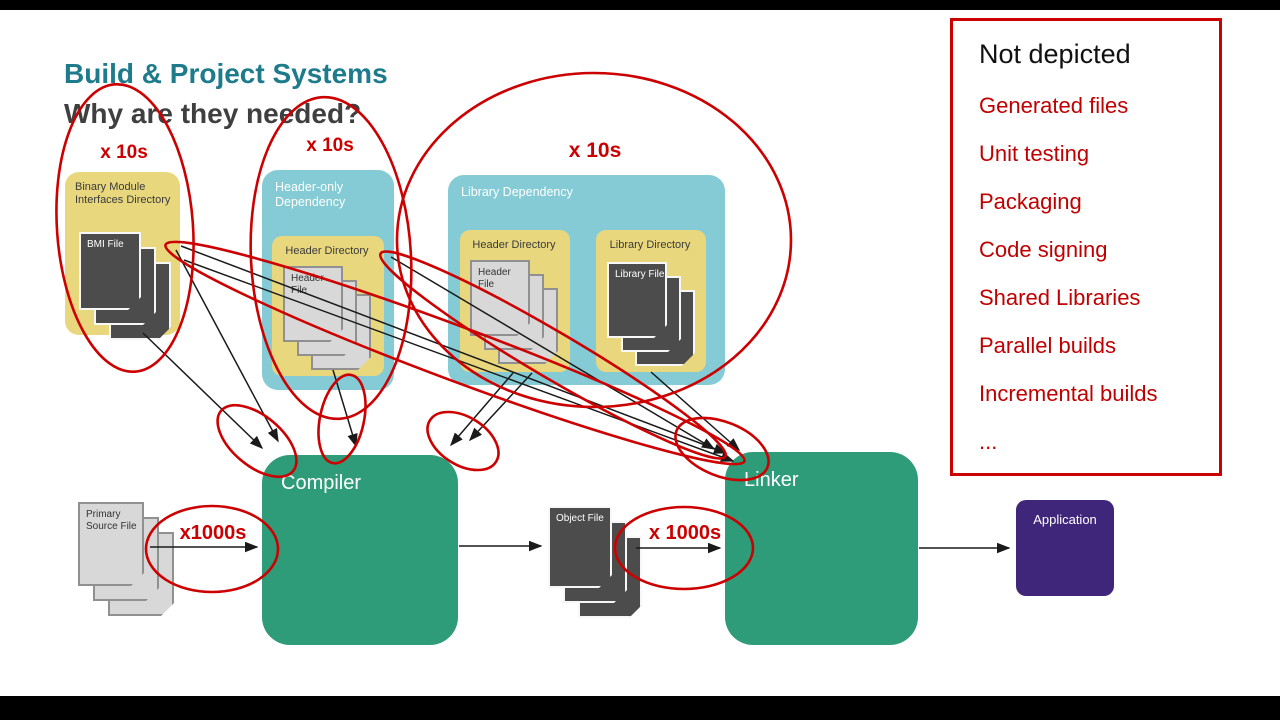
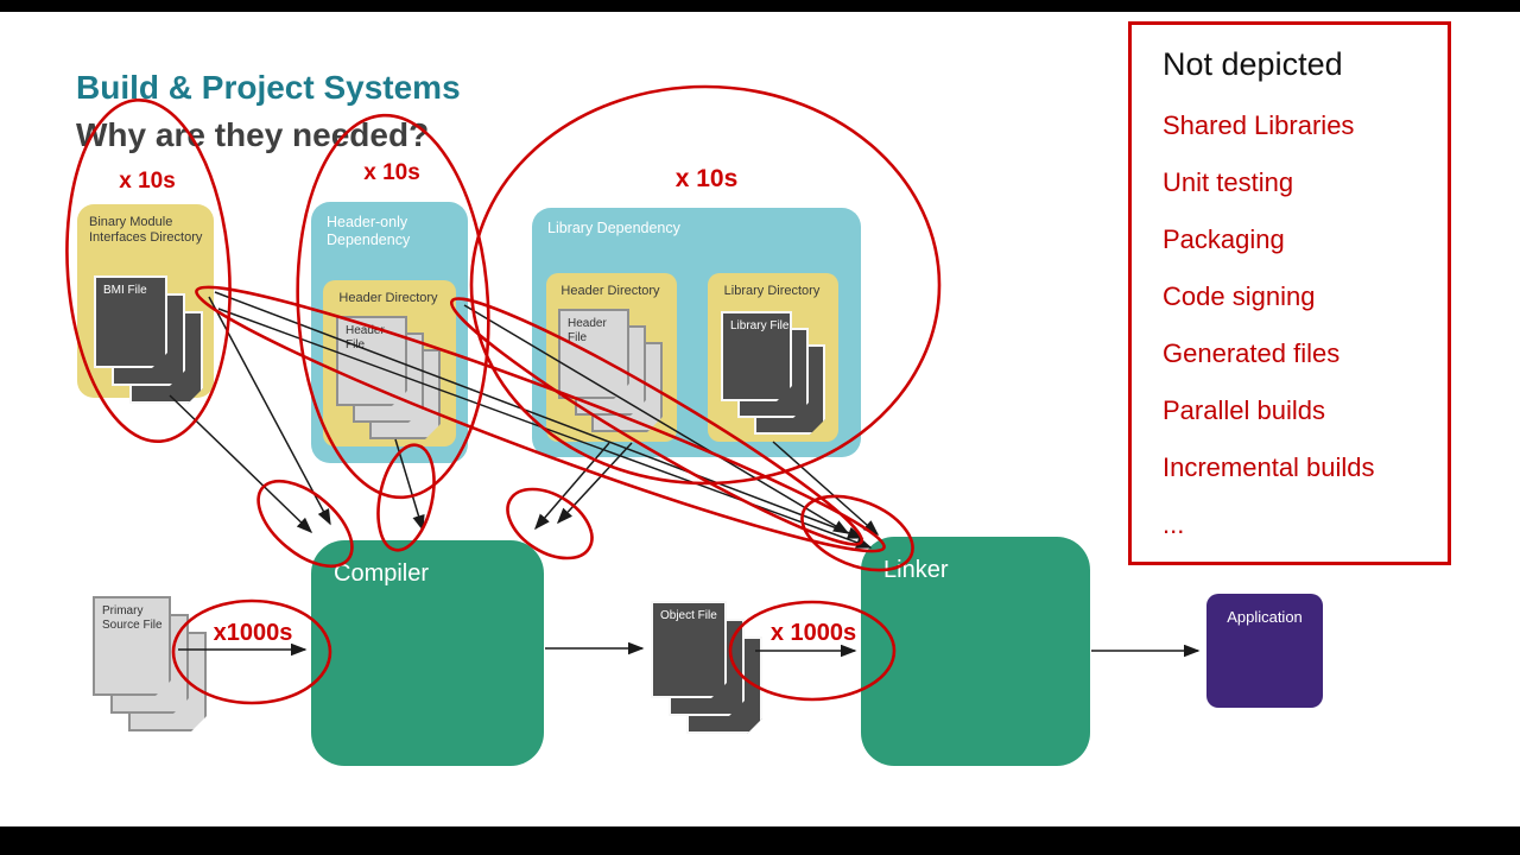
  Build & Project Systems
  hy are they needed?
  x 10s
  x 10s
  x 10s
  x1000s
  x 1000s
  Binary Module Interfaces Directory
  BMI File
  Header-only Dependency
  Header Directory
  Heade Fle
  Library Dependency
  Header Directory
  Header File
  Library Directory
  Library File
  Compiler
  inker
  Application
  Primary Source File
  Object File
  Not depicted
- Generated files
+ Shared Libraries
  Unit testing
  Packaging
  Code signing
- Shared Libraries
+ Generated files
  Parallel builds
  Incremental builds
  ...
